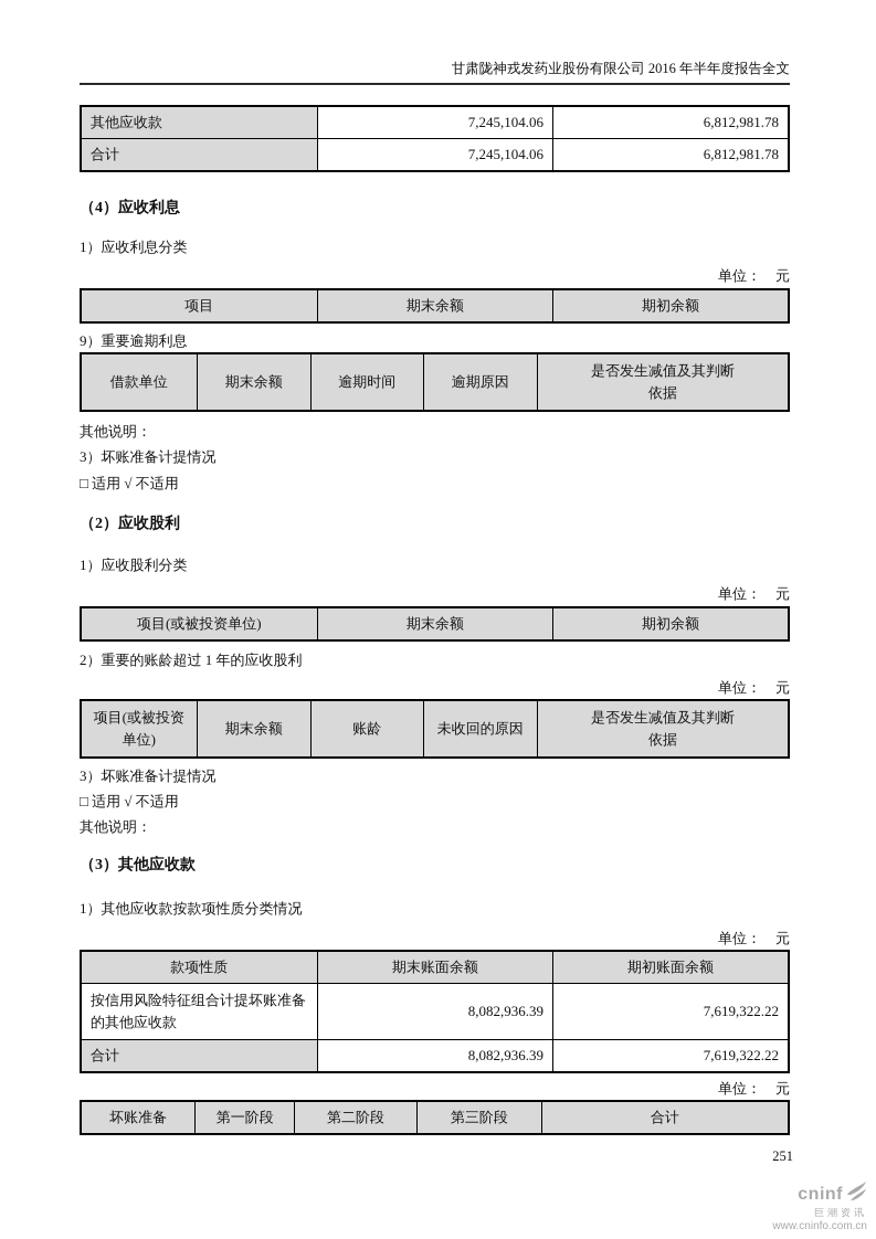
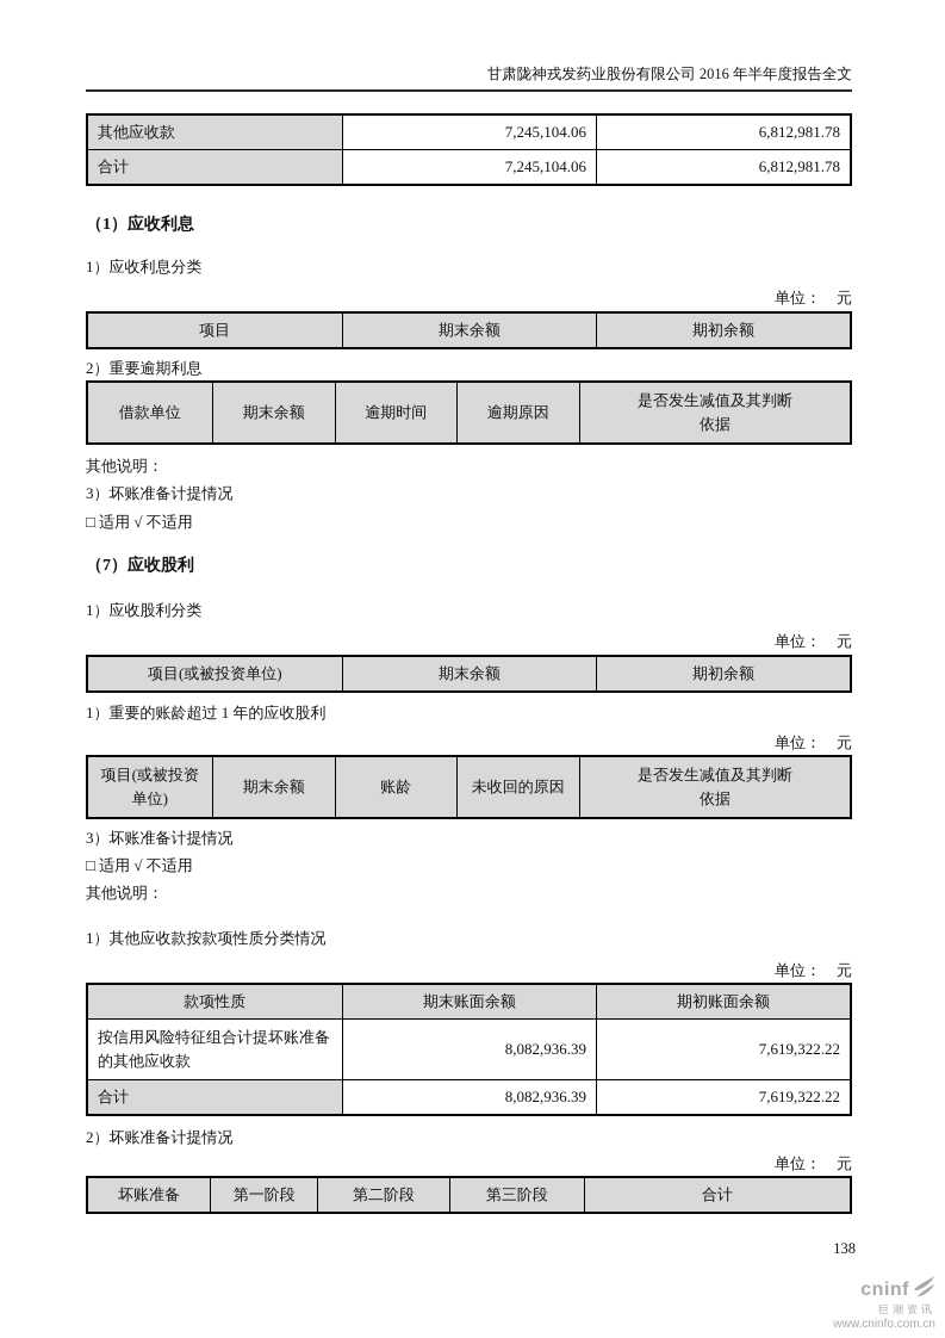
  甘肃陇神戎发药业股份有限公司 2016 年半年度报告全文
  其他应收款	7,245,104.06	6,812,981.78
  合计	7,245,104.06	6,812,981.78
- （4）应收利息
+ （1）应收利息
  1）应收利息分类
  单位： 元
  项目	期末余额	期初余额
- 9）重要逾期利息
+ 2）重要逾期利息
  借款单位	期末余额	逾期时间	逾期原因	是否发生减值及其判断依据
  其他说明：
  3）坏账准备计提情况
  □ 适用 √ 不适用
- （2）应收股利
+ （7）应收股利
  1）应收股利分类
  单位： 元
  项目(或被投资单位)	期末余额	期初余额
- 2）重要的账龄超过 1 年的应收股利
+ 1）重要的账龄超过 1 年的应收股利
  单位： 元
  项目(或被投资单位)	期末余额	账龄	未收回的原因	是否发生减值及其判断依据
  3）坏账准备计提情况
  □ 适用 √ 不适用
  其他说明：
- （3）其他应收款
  1）其他应收款按款项性质分类情况
  单位： 元
  款项性质	期末账面余额	期初账面余额
  按信用风险特征组合计提坏账准备的其他应收款	8,082,936.39	7,619,322.22
  合计	8,082,936.39	7,619,322.22
+ 2）坏账准备计提情况
  单位： 元
  坏账准备	第一阶段	第二阶段	第三阶段	合计
- 251
+ 138
  cninf
  巨潮资讯
  www.cninfo.com.cn
